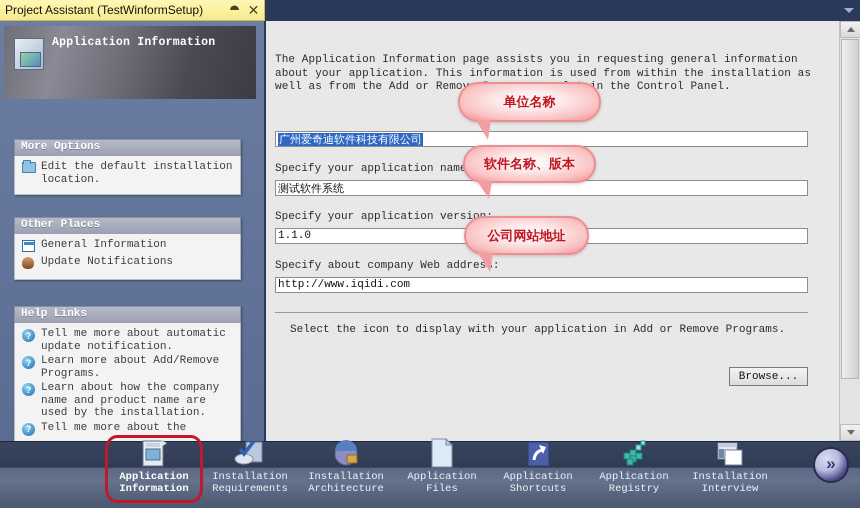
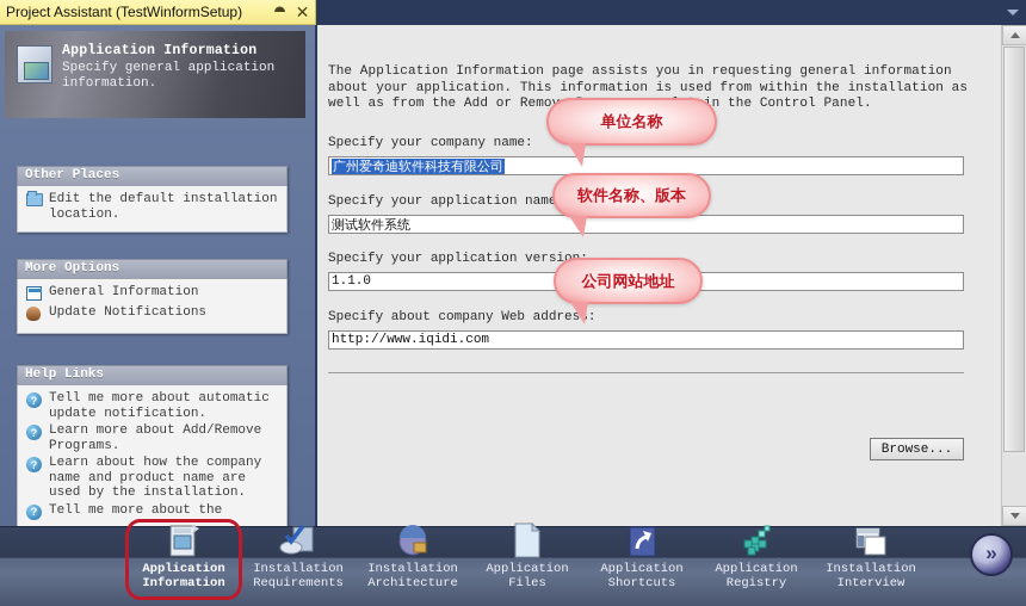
  Project Assistant (TestWinformSetup)
  ⯊
  ✕
  Application Information
+ Specify general application information.
- More Options
+ Other Places
  Edit the default installation location.
- Other Places
+ More Options
  General Information
  Update Notifications
  Help Links
  ?
  Tell me more about automatic update notification.
  ?
  Learn more about Add/Remove Programs.
  ?
  Learn about how the company name and product name are used by the installation.
  ?
  Tell me more about the
  The Application Information page assists you in requesting general information about your application. This information is used from within the installation as well as from the Add or Remon the Control Panel.
+ Specify your company name:
  广州爱奇迪软件科技有限公司
  Specify your application nam
  测试软件系统
  Specify your application versi
  1.1.0
  Specify about company Web address:
  http://www.iqidi.com
- Select the icon to display with your application in Add or Remove Programs.
  Browse...
  单位名称
  软件名称、版本
  公司网站地址
  »
  Application
  Information
  Installation
  Requirements
  Installation
  Architecture
  Application
  Files
  Application
  Shortcuts
  Application
  Registry
  Installation
  Interview
